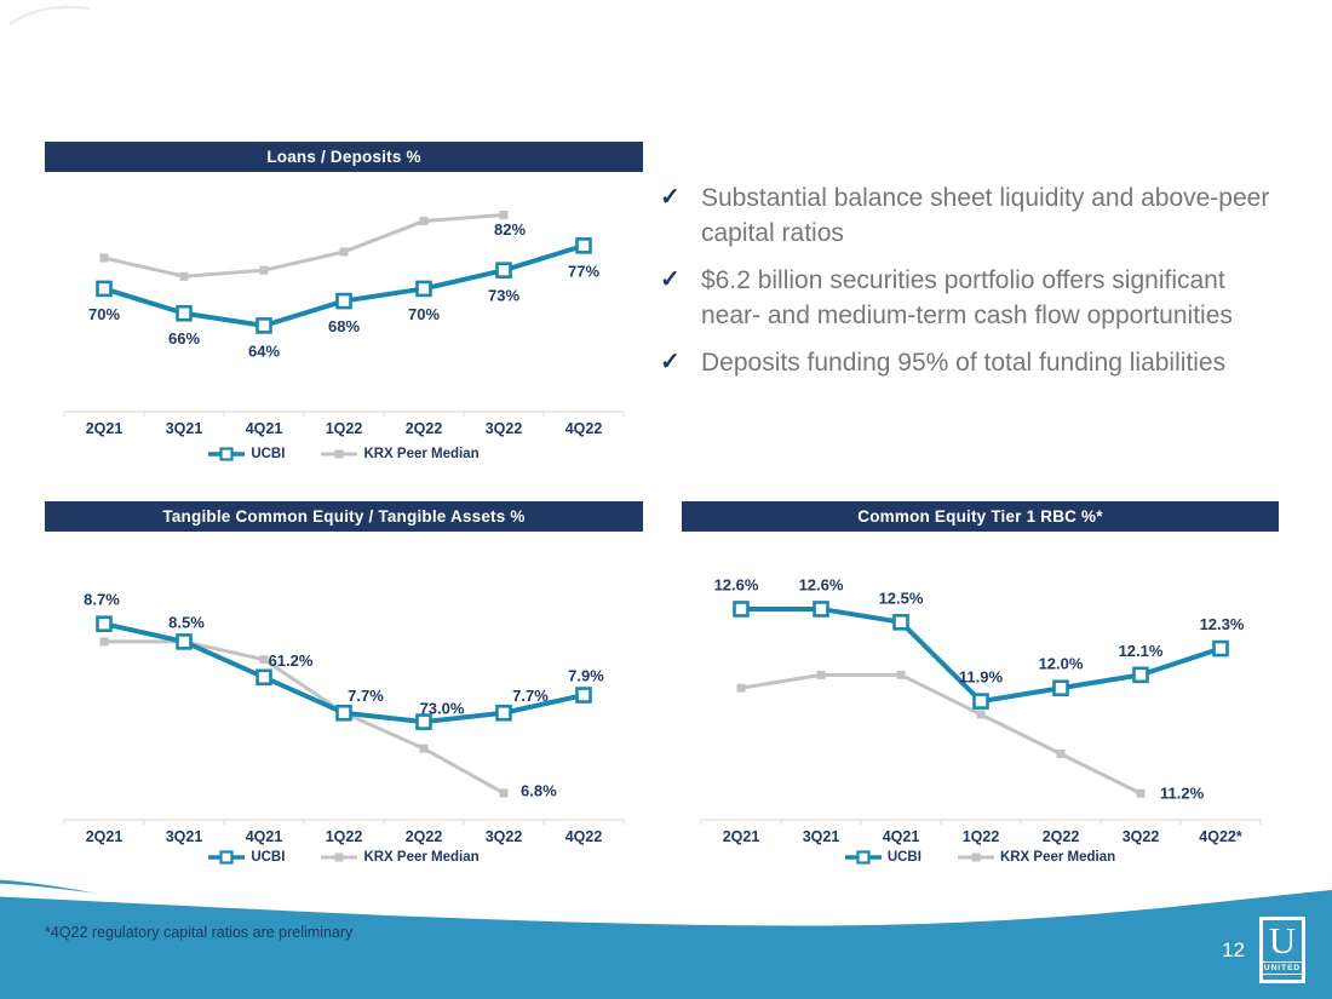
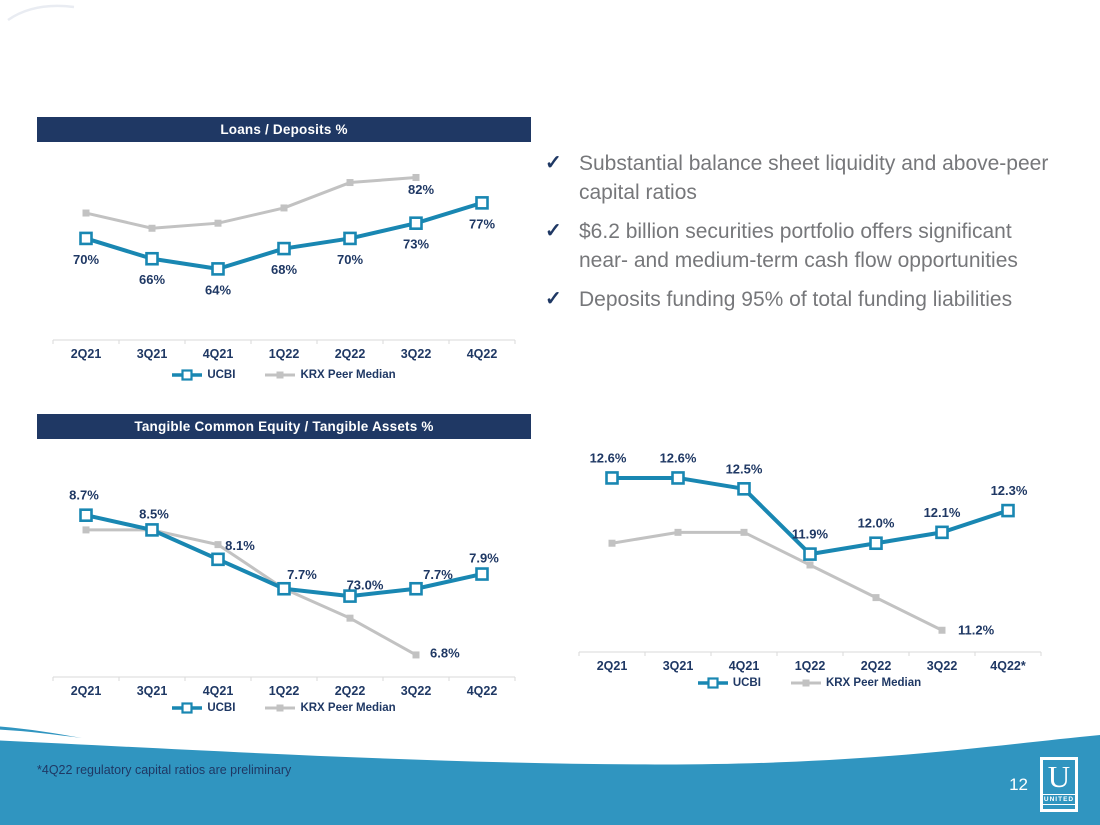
  Loans / Deposits %
  2Q21
  3Q21
  4Q21
  1Q22
  2Q22
  3Q22
  4Q22
  82%
  70%
  66%
  64%
  68%
  70%
  73%
  77%
  UCBI
  KRX Peer Median
  ✓
  Substantial balance sheet liquidity and above-peer capital ratios
  ✓
  $6.2 billion securities portfolio offers significant near- and medium-term cash flow opportunities
  ✓
  Deposits funding 95% of total funding liabilities
  Tangible Common Equity / Tangible Assets %
  2Q21
  3Q21
  4Q21
  1Q22
  2Q22
  3Q22
  4Q22
  6.8%
  8.7%
  8.5%
- 61.2%
+ 8.1%
  7.7%
  73.0%
  7.7%
  7.9%
  UCBI
  KRX Peer Median
- Common Equity Tier 1 RBC %*
  2Q21
  3Q21
  4Q21
  1Q22
  2Q22
  3Q22
  4Q22*
  11.2%
  12.6%
  12.6%
  12.5%
  11.9%
  12.0%
  12.1%
  12.3%
  UCBI
  KRX Peer Median
  *4Q22 regulatory capital ratios are preliminary
  12
  U
